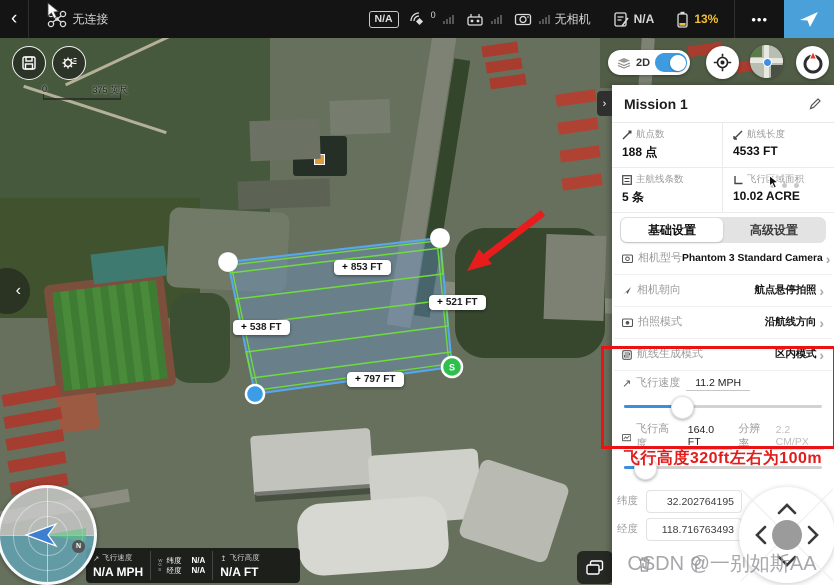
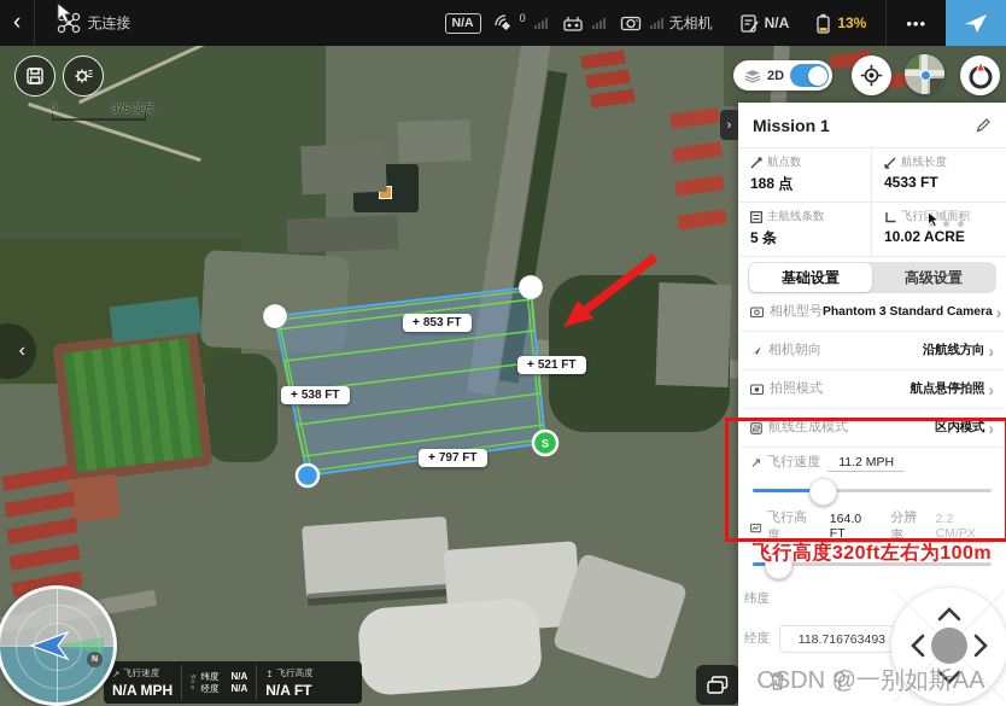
  S
  +
  853 FT
  +
  521 FT
  +
  538 FT
  +
  797 FT
  0
  375 英尺
  ‹
  2D
  ↗
  飞行速度
  N/A MPH
  纬度
  N/A
  经度
  N/A
  ↥
  飞行高度
  N/A FT
  ‹
  无连接
  N/A
  0
  无相机
  N/A
  13%
  •••
  ›
  Mission 1
  航点数
  188 点
  航线长度
  4533 FT
  主航线条数
  5 条
  飞行域面积
  10.02 ACRE
  基础设置
  高级设置
  相机型号
  Phantom 3 Standard Camera
  ›
  相机朝向
- 航点悬停拍照
+ 沿航线方向
  ›
  拍照模式
- 沿航线方向
+ 航点悬停拍照
  ›
  航线生成模式
  区内模式
  ›
  ↗
  飞行速度
  11.2 MPH
  飞行高度
  164.0 FT
  分辨率
  2.2 CM/PX
  飞行高度320ft左右为100m
  纬度
- 32.202764195
  经度
  118.716763493
  CSDN @一别如斯AA
